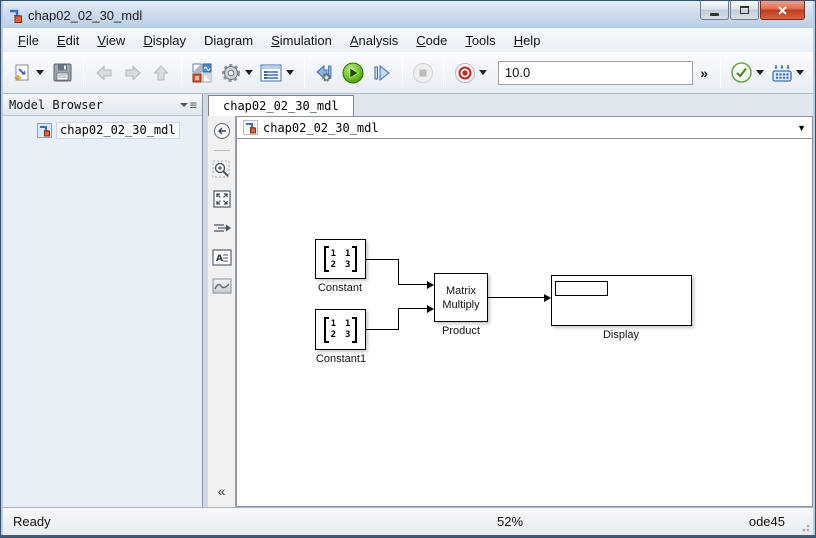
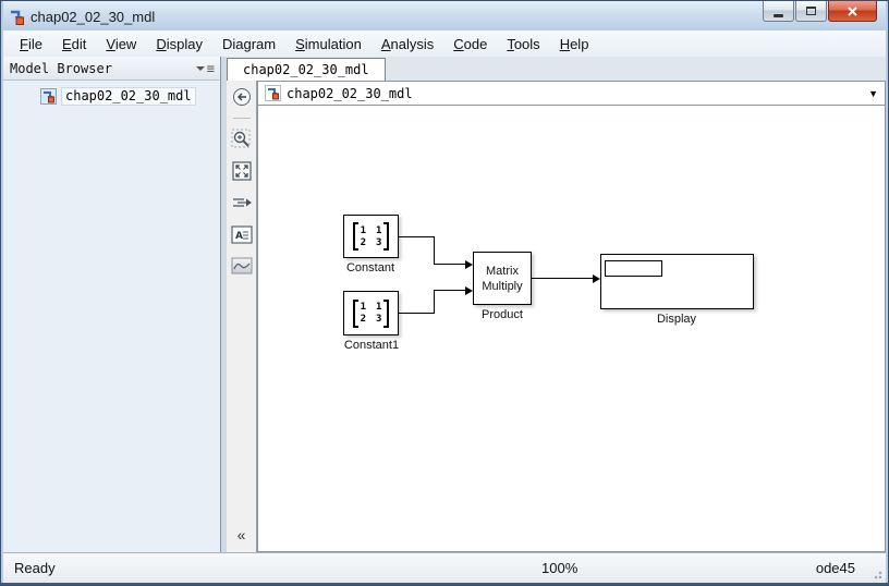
  chap02_02_30_mdl
  File
  Edit
  View
  Display
  Diagram
  Simulation
  Analysis
  Code
  Tools
  Help
- 10.0
- »
  Model Browser
  ≡
  chap02_02_30_mdl
  chap02_02_30_mdl
  A
  «
  chap02_02_30_mdl
  ▼
  1
  1
  2
  3
  Constant
  1
  1
  2
  3
  Constant1
  Matrix
  Multiply
  Product
  Display
  Ready
- 52%
+ 100%
  ode45
